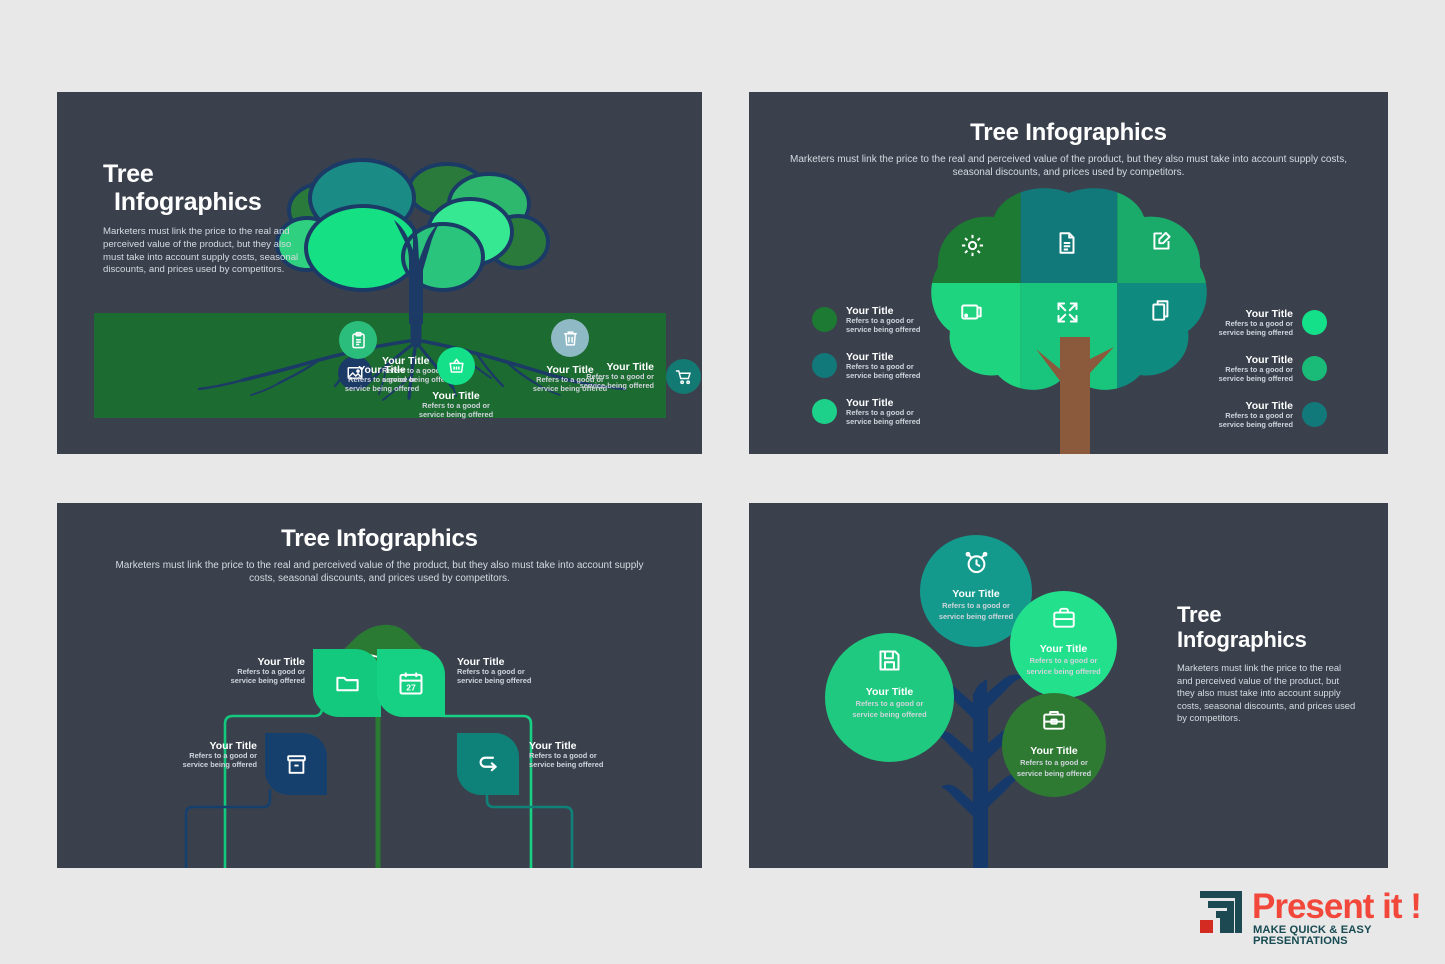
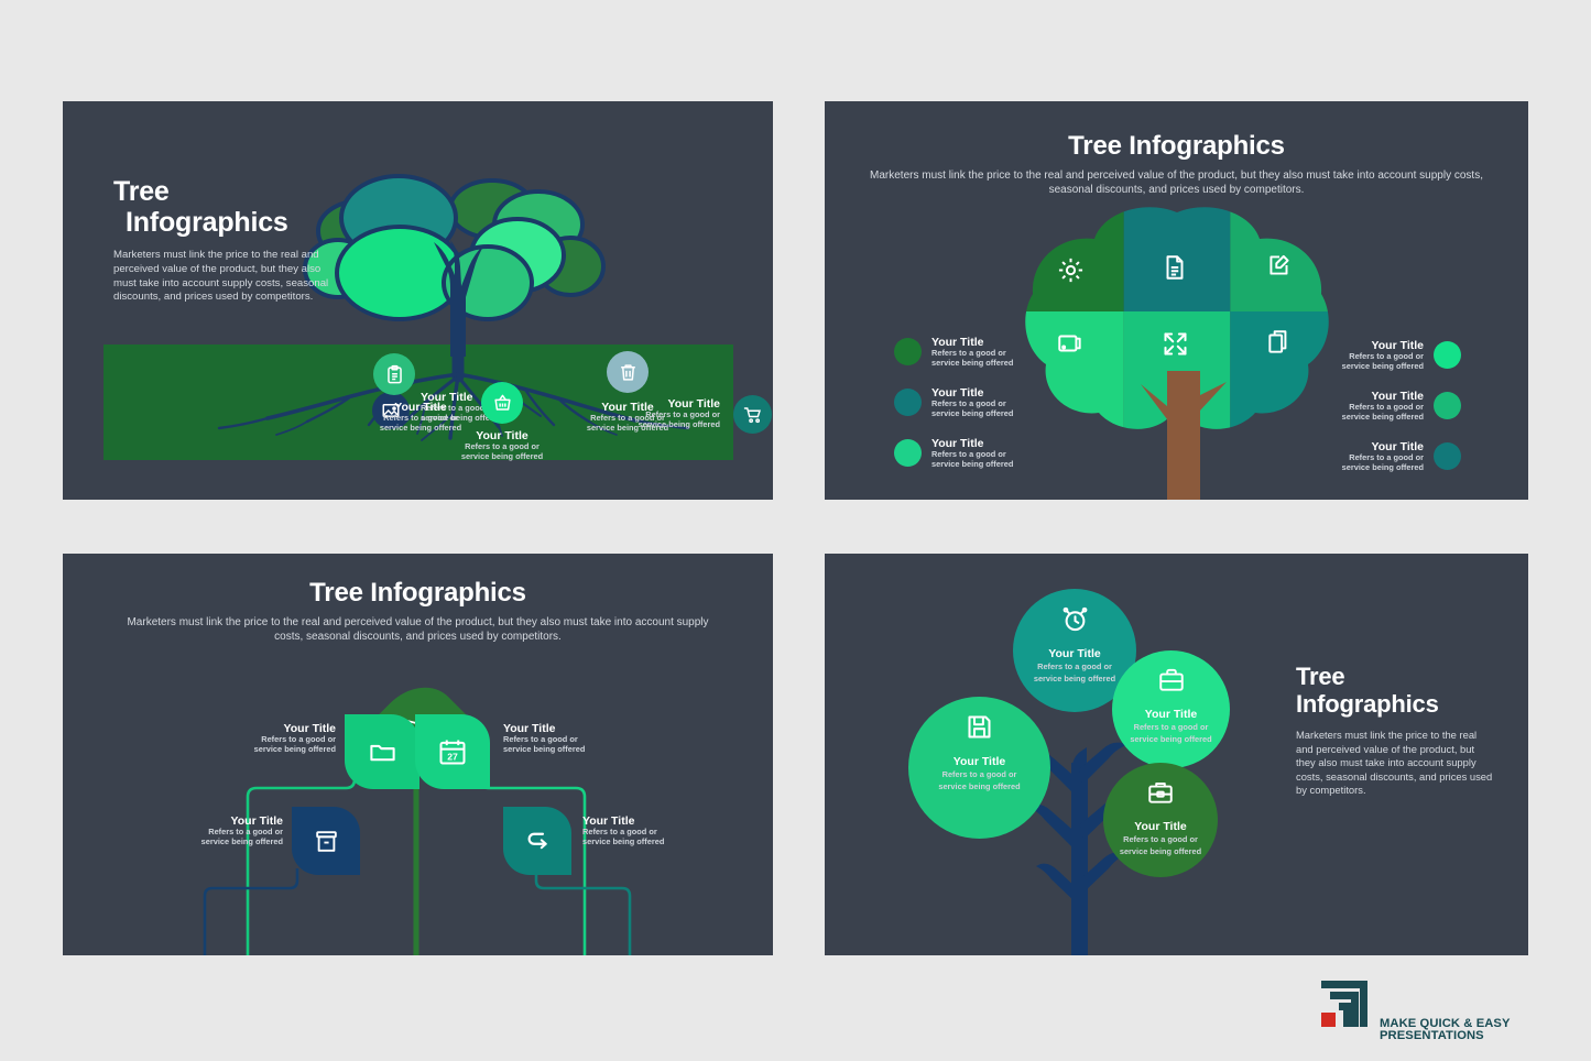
  Tree
  Infographics
  Marketers must link the price to the real and perceived value of the product, but they also must take into account supply costs, seasonal discounts, and prices used by competitors.
  Your Title
  Refers to a goo
  service being off
  Your Title
  Refers to a good or
  service being offered
  Your Title
  Refers to a good or
  service being offered
  Your Title
  Refers to a good or
  service being offered
  Your Title
  Refers to a good or
  service being offered
  Tree Infographics
  Marketers must link the price to the real and perceived value of the product, but they also must take into account supply costs, seasonal discounts, and prices used by competitors.
  Your Title
  Refers to a good or
  service being offered
  Your Title
  Refers to a good or
  service being offered
  Your Title
  Refers to a good or
  service being offered
  Your Title
  Refers to a good or
  service being offered
  Your Title
  Refers to a good or
  service being offered
  Your Title
  Refers to a good or
  service being offered
  Tree Infographics
  Marketers must link the price to the real and perceived value of the product, but they also must take into account supply costs, seasonal discounts, and prices used by competitors.
  Your Title
  Refers to a good or
  service being offered
  27
  Your Title
  Refers to a good or
  service being offered
  Your Title
  Refers to a good or
  service being offered
  Your Title
  Refers to a good or
  service being offered
  Your Title
  Refers to a good or
  service being offered
  Your Title
  Refers to a good or
  service being offered
  Your Title
  Refers to a good or
  service being offered
  Your Title
  Refers to a good or
  service being offered
  Tree
  Infographics
  Marketers must link the price to the real and perceived value of the product, but they also must take into account supply costs, seasonal discounts, and prices used by competitors.
- Present it !
  MAKE QUICK & EASY PRESENTATIONS
